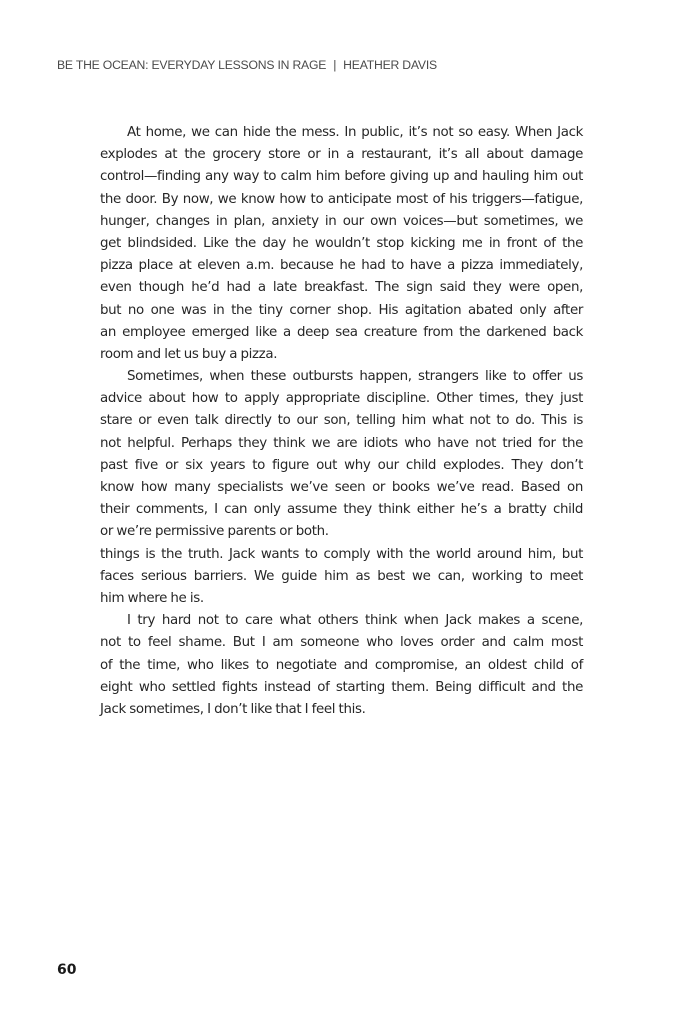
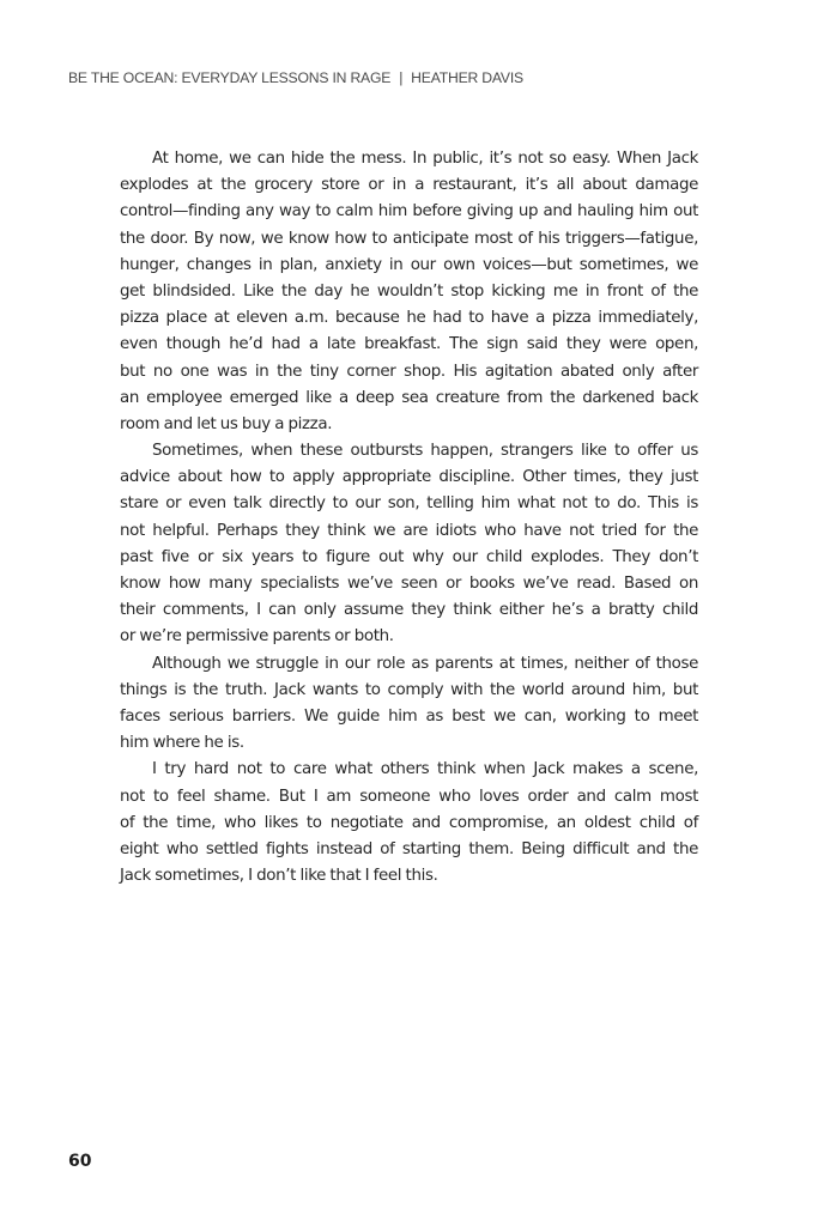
  BE THE OCEAN: EVERYDAY LESSONS IN RAGE | HEATHER DAVIS
  At home, we can hide the mess. In public, it’s not so easy. When Jack
  explodes at the grocery store or in a restaurant, it’s all about damage
  control—finding any way to calm him before giving up and hauling him out
  the door. By now, we know how to anticipate most of his triggers—fatigue,
  hunger, changes in plan, anxiety in our own voices—but sometimes, we
  get blindsided. Like the day he wouldn’t stop kicking me in front of the
  pizza place at eleven a.m. because he had to have a pizza immediately,
  even though he’d had a late breakfast. The sign said they were open,
  but no one was in the tiny corner shop. His agitation abated only after
  an employee emerged like a deep sea creature from the darkened back
  room and let us buy a pizza.
  Sometimes, when these outbursts happen, strangers like to offer us
  advice about how to apply appropriate discipline. Other times, they just
  stare or even talk directly to our son, telling him what not to do. This is
  not helpful. Perhaps they think we are idiots who have not tried for the
  past five or six years to figure out why our child explodes. They don’t
  know how many specialists we’ve seen or books we’ve read. Based on
  their comments, I can only assume they think either he’s a bratty child
  or we’re permissive parents or both.
+ Although we struggle in our role as parents at times, neither of those
  things is the truth. Jack wants to comply with the world around him, but
  faces serious barriers. We guide him as best we can, working to meet
  him where he is.
  I try hard not to care what others think when Jack makes a scene,
  not to feel shame. But I am someone who loves order and calm most
  of the time, who likes to negotiate and compromise, an oldest child of
  eight who settled fights instead of starting them. Being difficult and the
  Jack sometimes, I don’t like that I feel this.
  60
